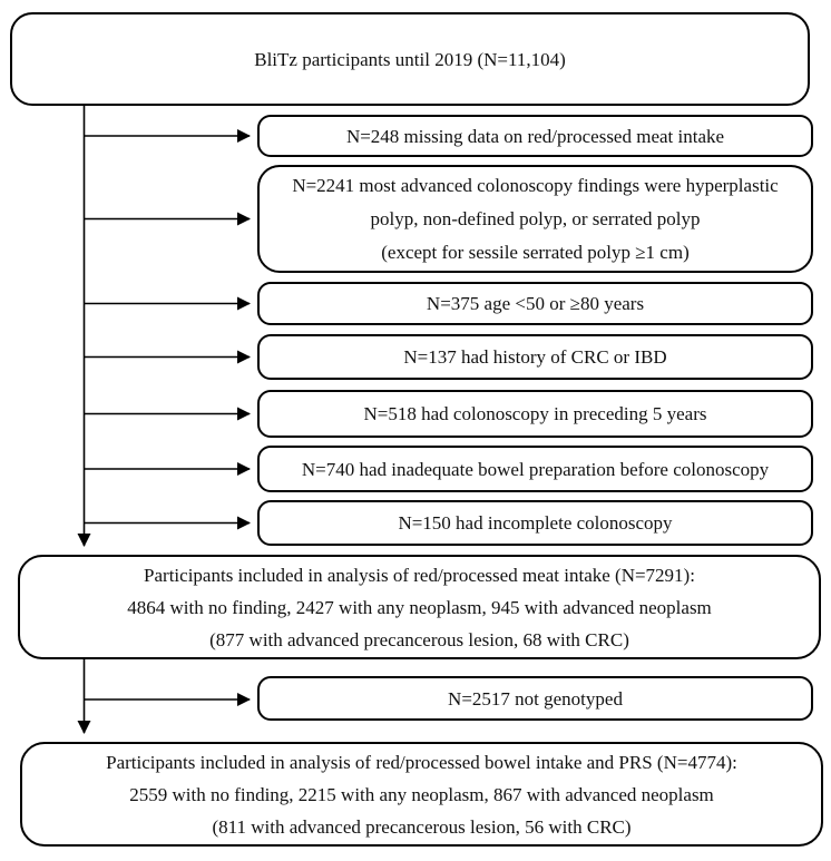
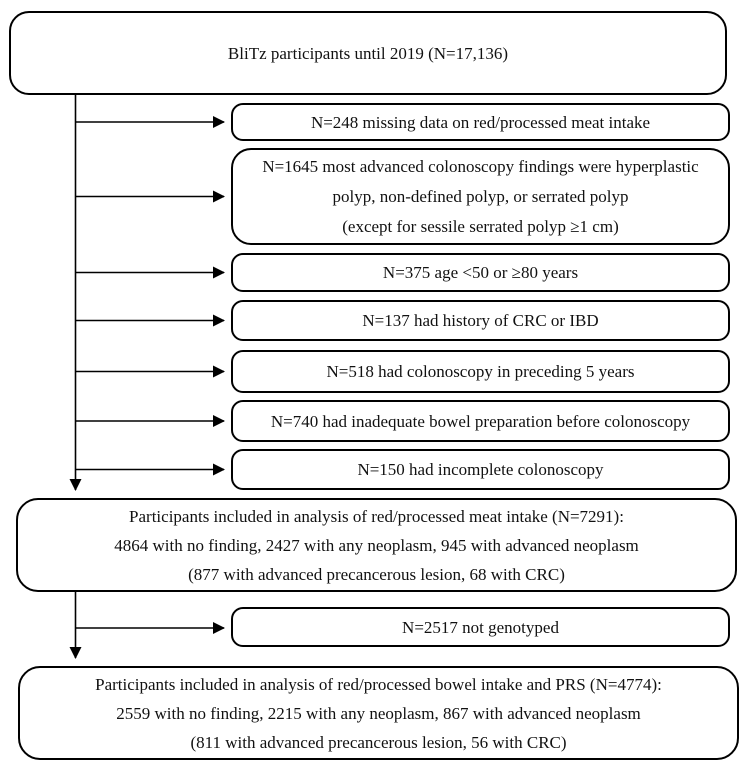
- BliTz participants until 2019 (N=11,104)
+ BliTz participants until 2019 (N=17,136)
  N=248 missing data on red/processed meat intake
- N=2241 most advanced colonoscopy findings were hyperplastic
+ N=1645 most advanced colonoscopy findings were hyperplastic
  polyp, non-defined polyp, or serrated polyp
  (except for sessile serrated polyp ≥1 cm)
  N=375 age <50 or ≥80 years
  N=137 had history of CRC or IBD
  N=518 had colonoscopy in preceding 5 years
  N=740 had inadequate bowel preparation before colonoscopy
  N=150 had incomplete colonoscopy
  Participants included in analysis of red/processed meat intake (N=7291):
  4864 with no finding, 2427 with any neoplasm, 945 with advanced neoplasm
  (877 with advanced precancerous lesion, 68 with CRC)
  N=2517 not genotyped
  Participants included in analysis of red/processed bowel intake and PRS (N=4774):
  2559 with no finding, 2215 with any neoplasm, 867 with advanced neoplasm
  (811 with advanced precancerous lesion, 56 with CRC)
